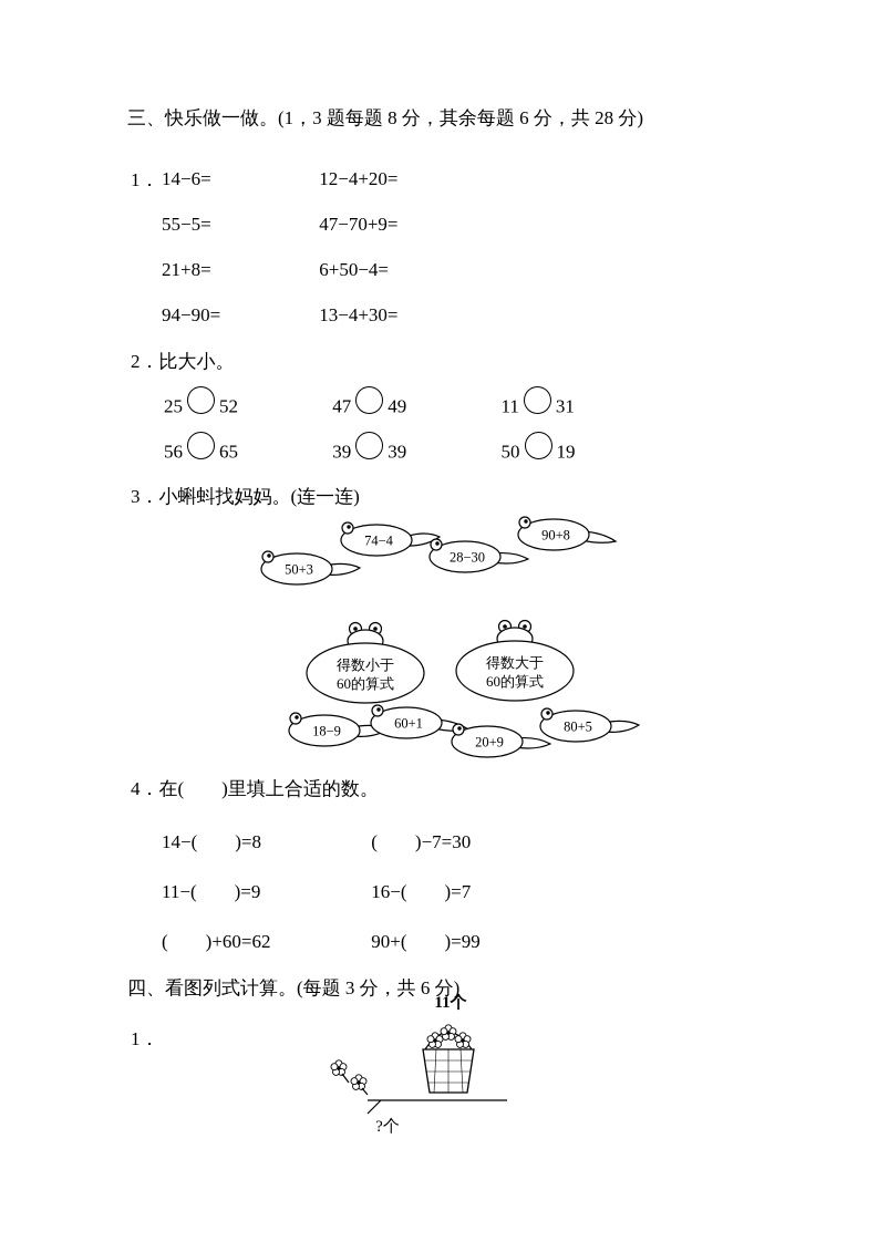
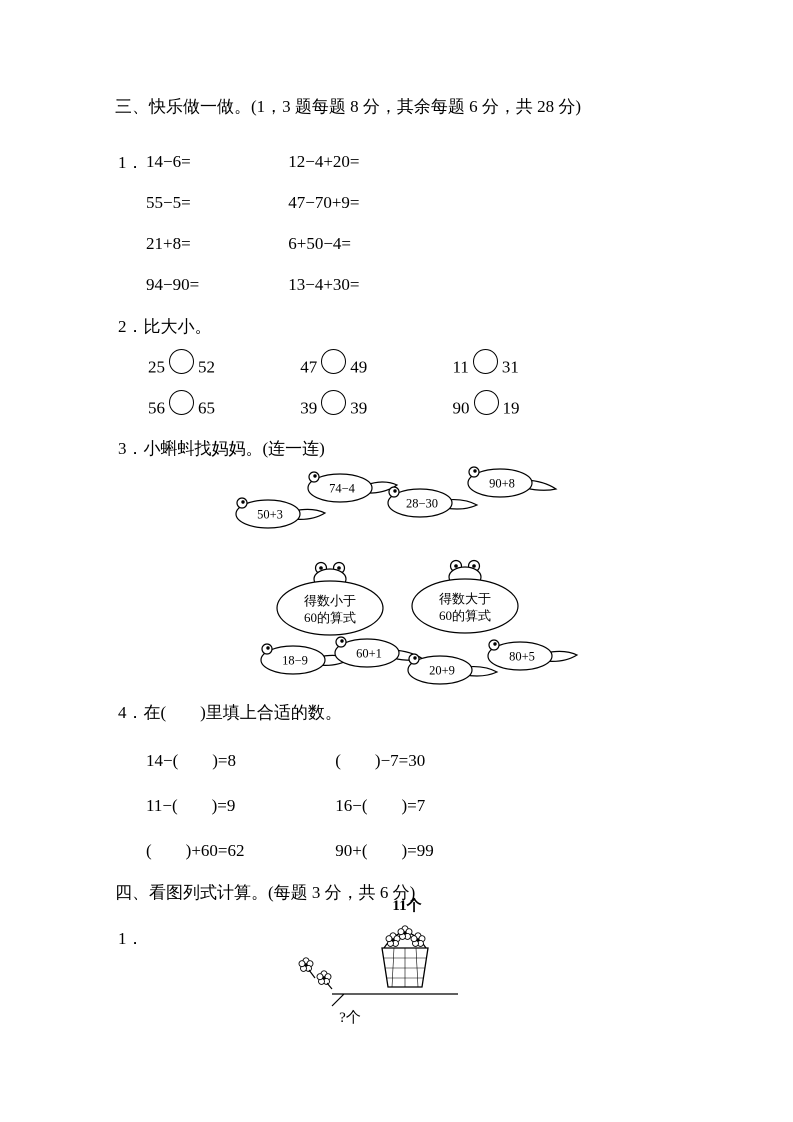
  三、快乐做一做。(1，3 题每题 8 分，其余每题 6 分，共 28 分)
  1．
  14−6= 12−4+20=
  55−5= 47−70+9=
  21+8= 6+50−4=
  94−90= 13−4+30=
  2．比大小。
  25 52 47 49 11 31
- 56 65 39 39 50 19
+ 56 65 39 39 90 19
  3．小蝌蚪找妈妈。(连一连)
  50+3
  74−4
  28−30
  90+8
  得数小于
  60的算式
  得数大于
  60的算式
  18−9
  60+1
  20+9
  80+5
  4．在( )里填上合适的数。
  14−( )=8 ( )−7=30
  11−( )=9 16−( )=7
  ( )+60=62 90+( )=99
  四、看图列式计算。(每题 3 分，共 6 分)
  1．
  11个
  ?个
